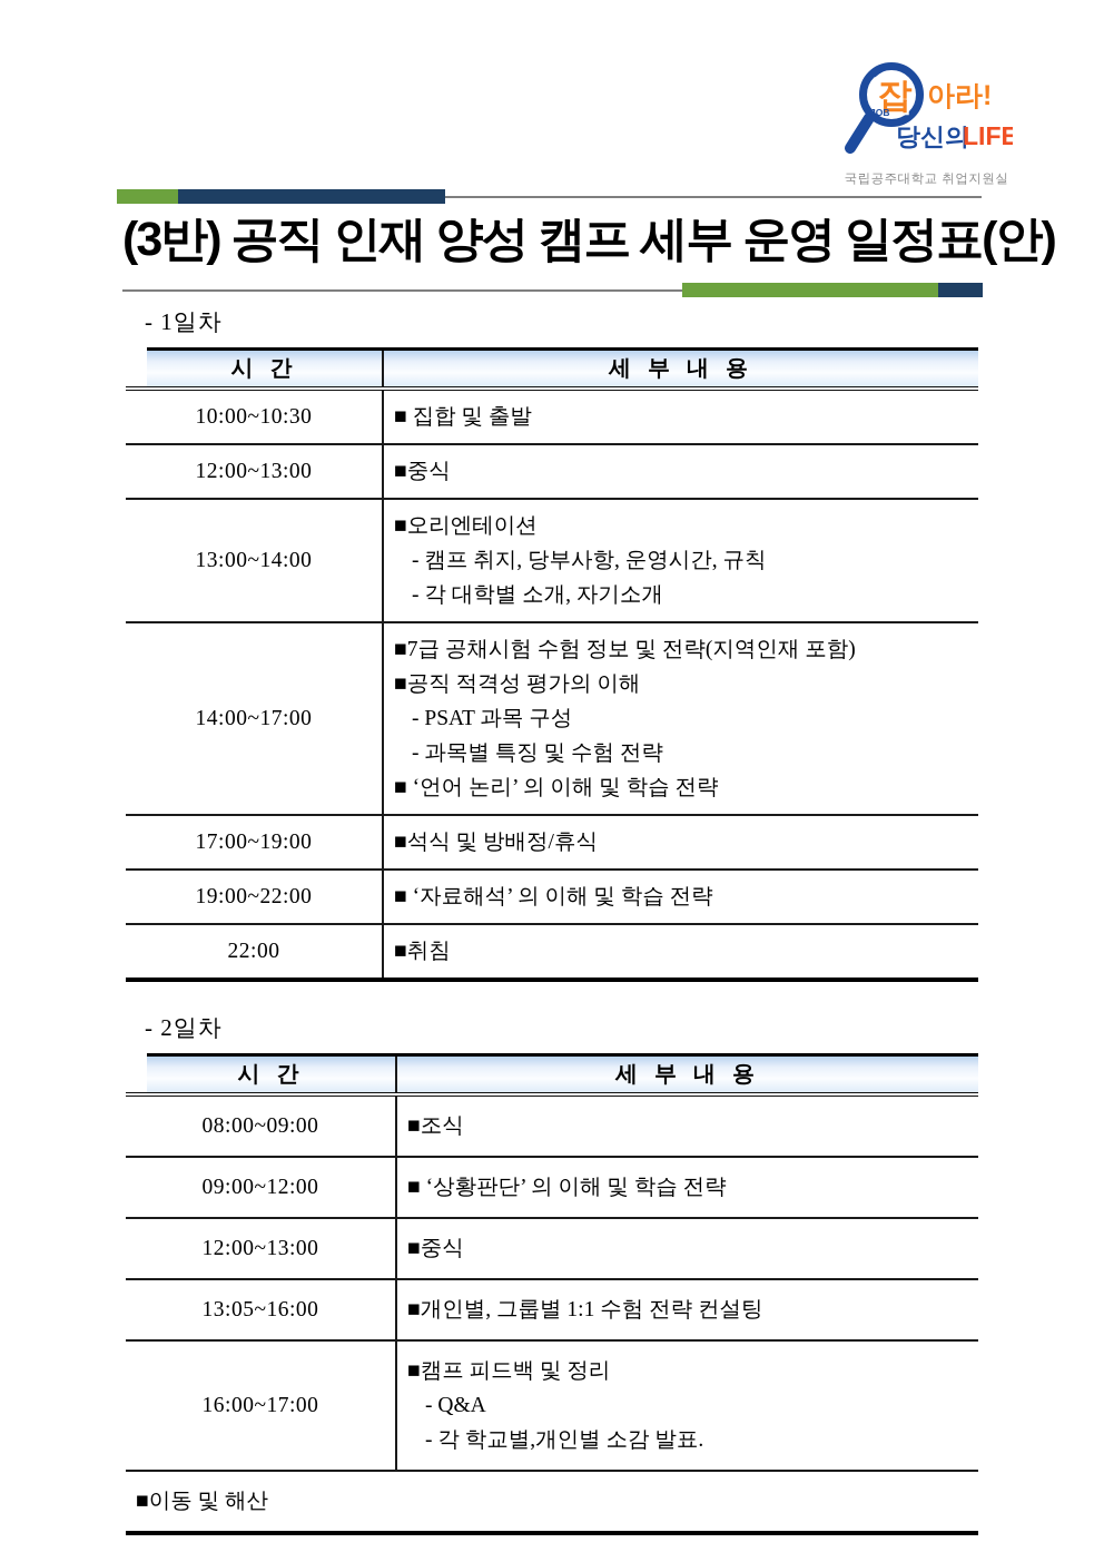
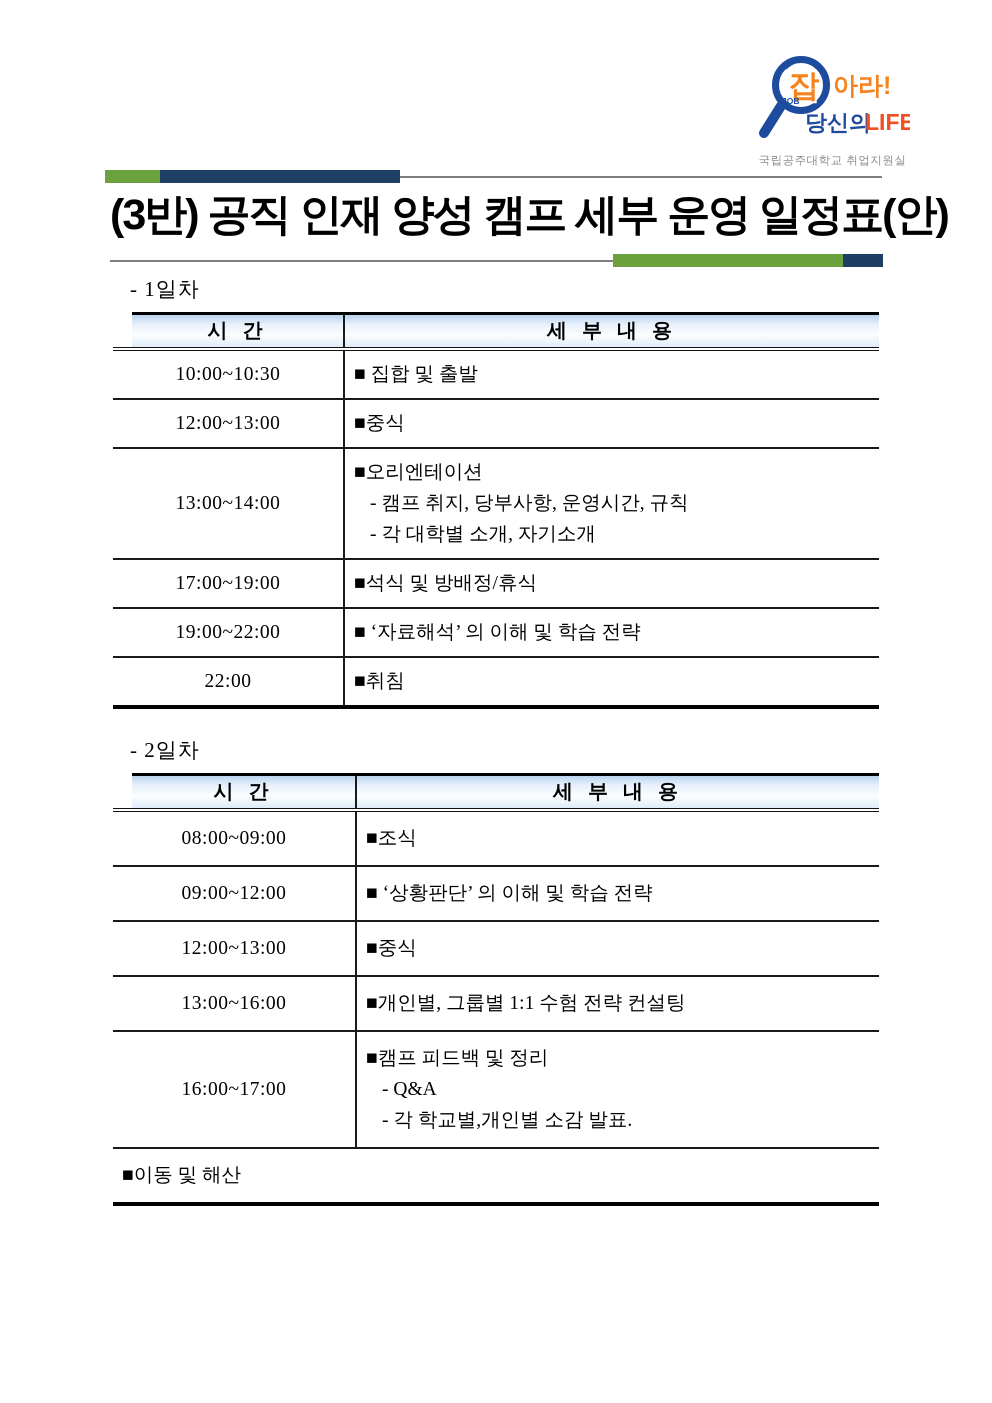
  잡
  JOB
  아라!
  당신의
  LIFE
  국립공주대학교 취업지원실
  (3반) 공직 인재 양성 캠프 세부 운영 일정표(안)
  - 1일차
  시 간
  세 부 내 용
  10:00~10:30
  ■ 집합 및 출발
  12:00~13:00
  ■중식
  13:00~14:00
  ■오리엔테이션
  - 캠프 취지, 당부사항, 운영시간, 규칙
  - 각 대학별 소개, 자기소개
- 14:00~17:00
- ■7급 공채시험 수험 정보 및 전략(지역인재 포함)
- ■공직 적격성 평가의 이해
- - PSAT 과목 구성
- - 과목별 특징 및 수험 전략
- ■ ‘언어 논리’ 의 이해 및 학습 전략
  17:00~19:00
  ■석식 및 방배정/휴식
  19:00~22:00
  ■ ‘자료해석’ 의 이해 및 학습 전략
  22:00
  ■취침
  - 2일차
  시 간
  세 부 내 용
  08:00~09:00
  ■조식
  09:00~12:00
  ■ ‘상황판단’ 의 이해 및 학습 전략
  12:00~13:00
  ■중식
- 13:05~16:00
+ 13:00~16:00
  ■개인별, 그룹별 1:1 수험 전략 컨설팅
  16:00~17:00
  ■캠프 피드백 및 정리
  - Q&A
  - 각 학교별,개인별 소감 발표.
  ■이동 및 해산
